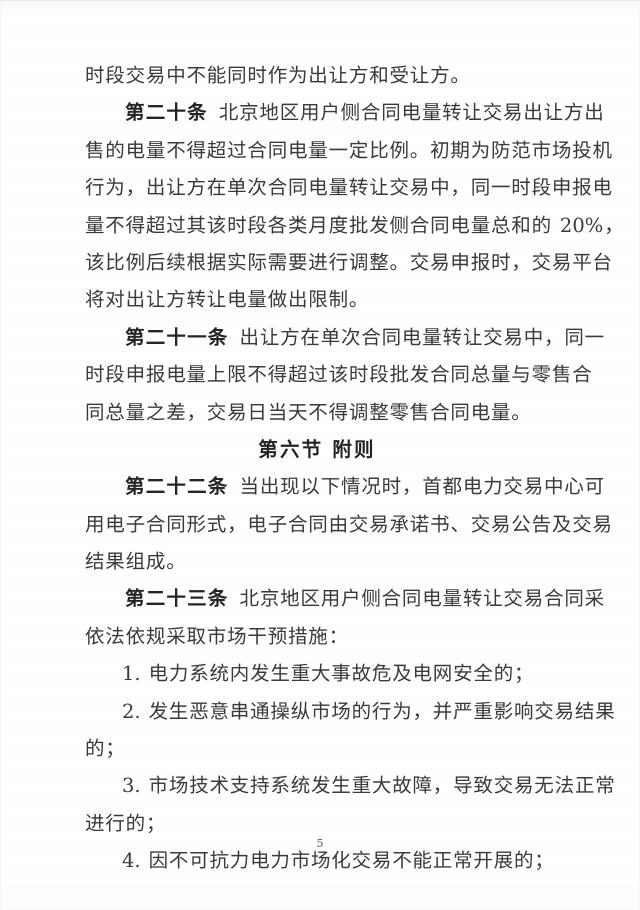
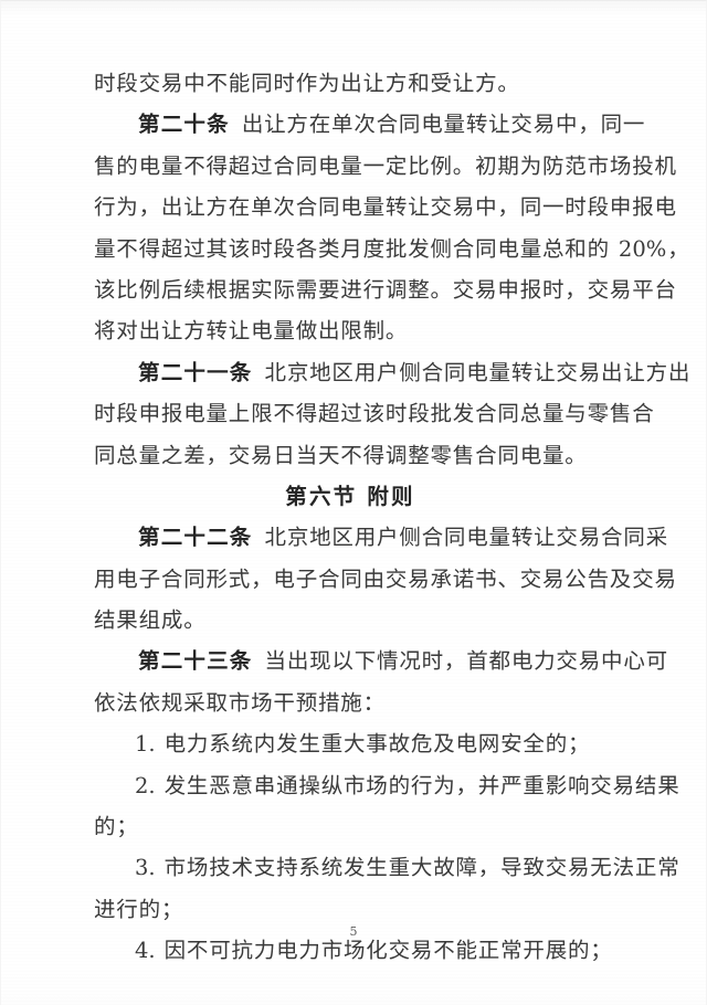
  时段交易中不能同时作为出让方和受让方。
- 第二十条 北京地区用户侧合同电量转让交易出让方出
+ 第二十条 出让方在单次合同电量转让交易中，同一
  售的电量不得超过合同电量一定比例。初期为防范市场投机
  行为，出让方在单次合同电量转让交易中，同一时段申报电
  量不得超过其该时段各类月度批发侧合同电量总和的 20%，
  该比例后续根据实际需要进行调整。交易申报时，交易平台
  将对出让方转让电量做出限制。
- 第二十一条 出让方在单次合同电量转让交易中，同一
+ 第二十一条 北京地区用户侧合同电量转让交易出让方出
  时段申报电量上限不得超过该时段批发合同总量与零售合
  同总量之差，交易日当天不得调整零售合同电量。
  第六节 附则
- 第二十二条 当出现以下情况时，首都电力交易中心可
+ 第二十二条 北京地区用户侧合同电量转让交易合同采
  用电子合同形式，电子合同由交易承诺书、交易公告及交易
  结果组成。
- 第二十三条 北京地区用户侧合同电量转让交易合同采
+ 第二十三条 当出现以下情况时，首都电力交易中心可
  依法依规采取市场干预措施：
  1. 电力系统内发生重大事故危及电网安全的；
  2. 发生恶意串通操纵市场的行为，并严重影响交易结果
  的；
  3. 市场技术支持系统发生重大故障，导致交易无法正常
  进行的；
  4. 因不可抗力电力市场化交易不能正常开展的；
  5
